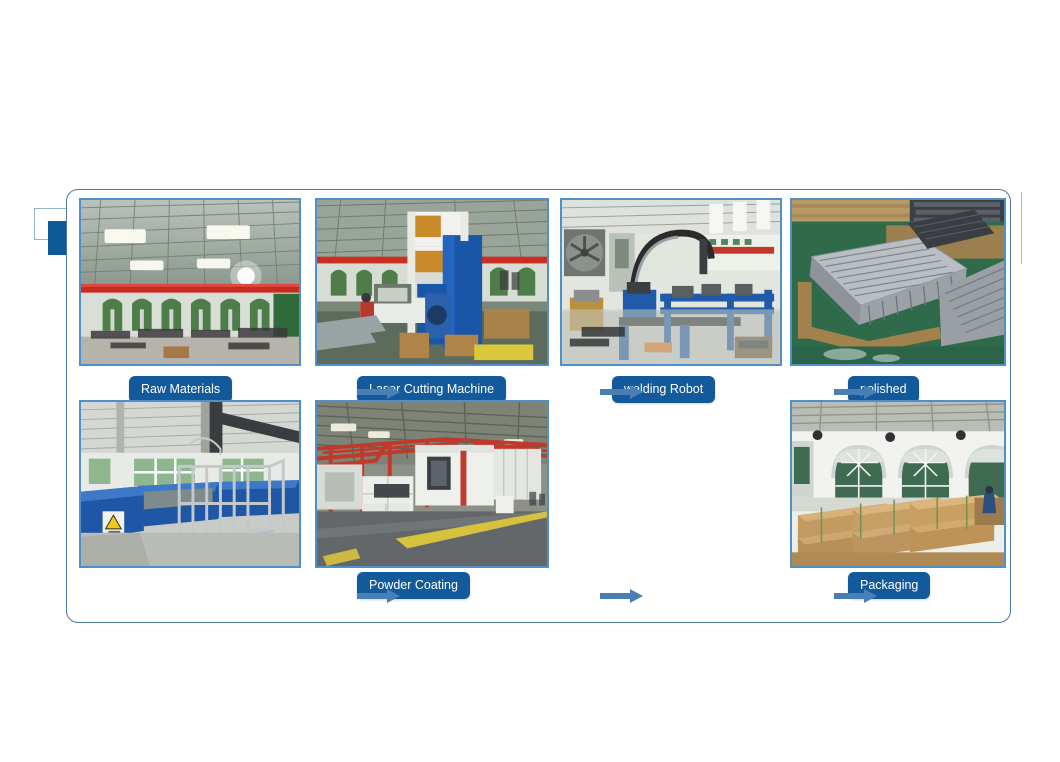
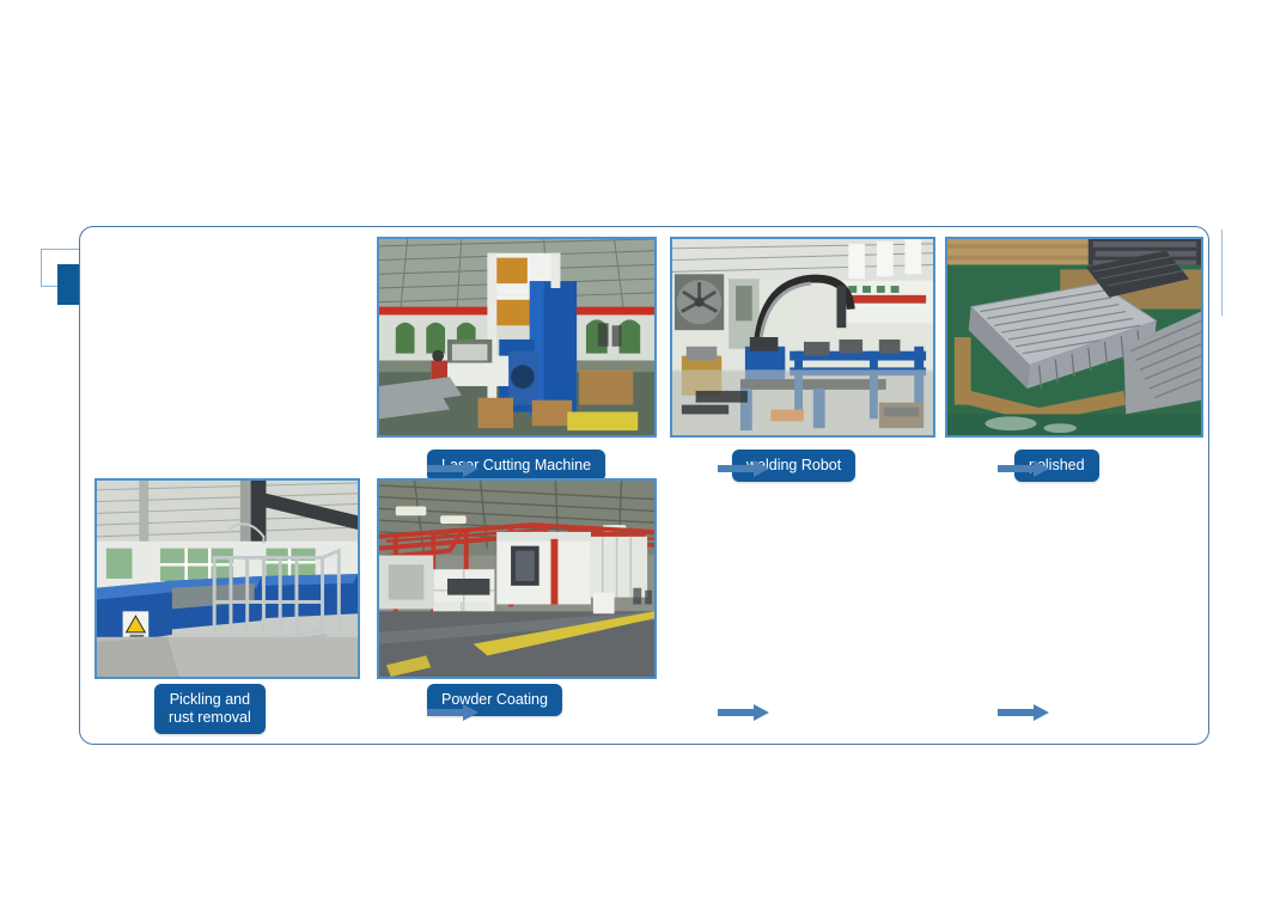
- Raw Materials
  r Cutting Machine
  lding Robot
  lished
+ Pickling and
+ rust removal
  Powder Coating
- Packaging
